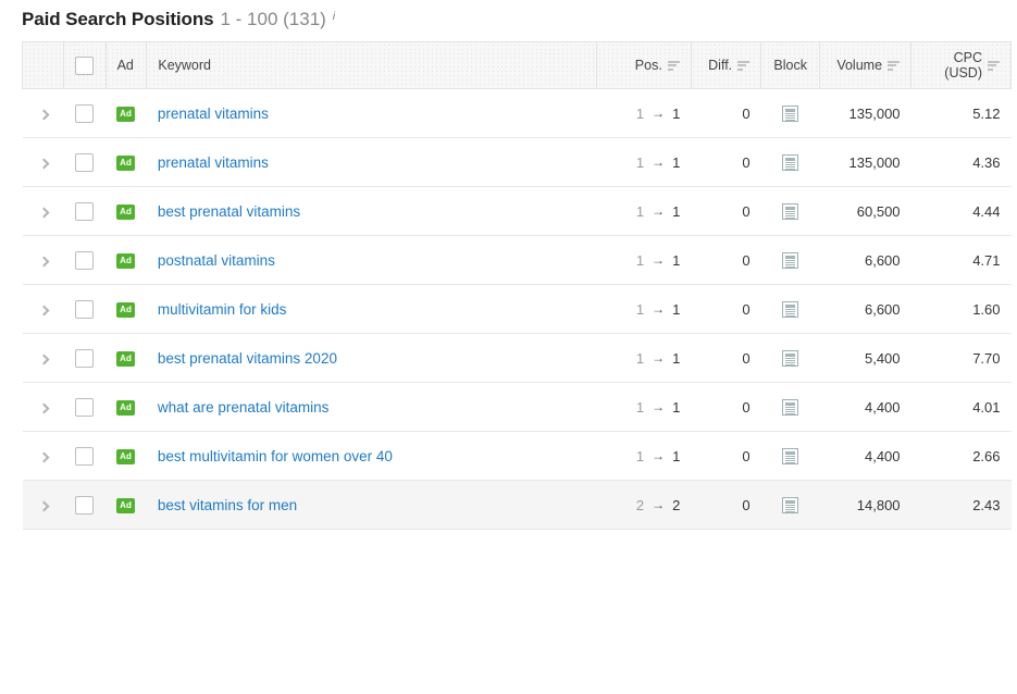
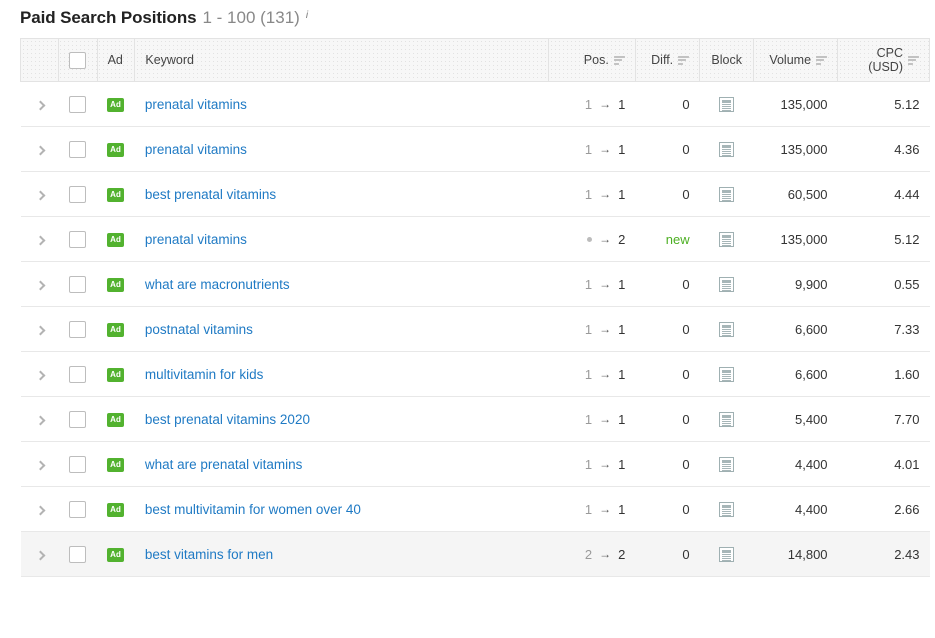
  Paid Search Positions
  1 - 100 (131)
  i
  		Ad	Keyword	Pos.	Diff.	Block	Volume	CPC (USD)
  		Ad	prenatal vitamins	1 → 1	0		135,000	5.12
  		Ad	prenatal vitamins	1 → 1	0		135,000	4.36
  		Ad	best prenatal vitamins	1 → 1	0		60,500	4.44
+ 		Ad	prenatal vitamins	→ 2	new		135,000	5.12
+ 		Ad	what are macronutrients	1 → 1	0		9,900	0.55
- 		Ad	postnatal vitamins	1 → 1	0		6,600	4.71
+ 		Ad	postnatal vitamins	1 → 1	0		6,600	7.33
  		Ad	multivitamin for kids	1 → 1	0		6,600	1.60
  		Ad	best prenatal vitamins 2020	1 → 1	0		5,400	7.70
  		Ad	what are prenatal vitamins	1 → 1	0		4,400	4.01
  		Ad	best multivitamin for women over 40	1 → 1	0		4,400	2.66
  		Ad	best vitamins for men	2 → 2	0		14,800	2.43
